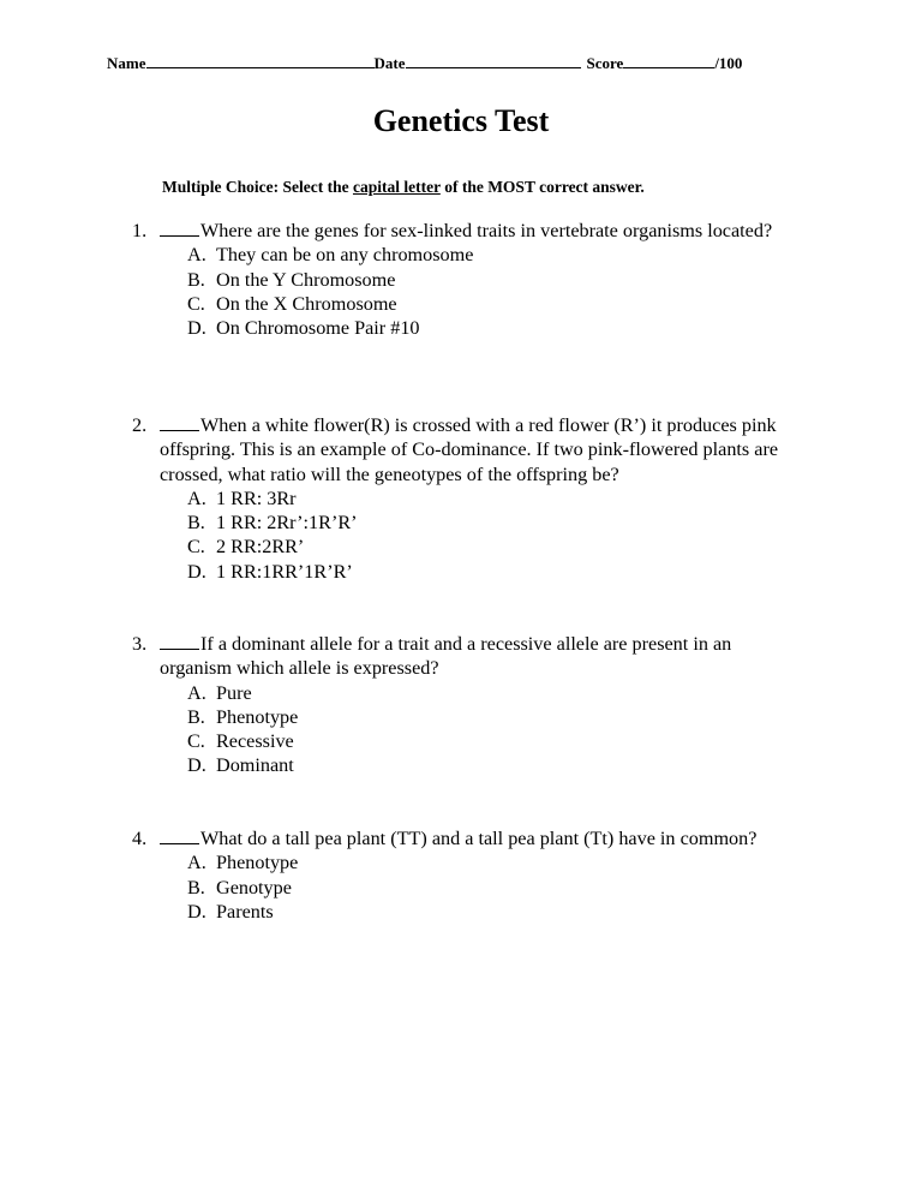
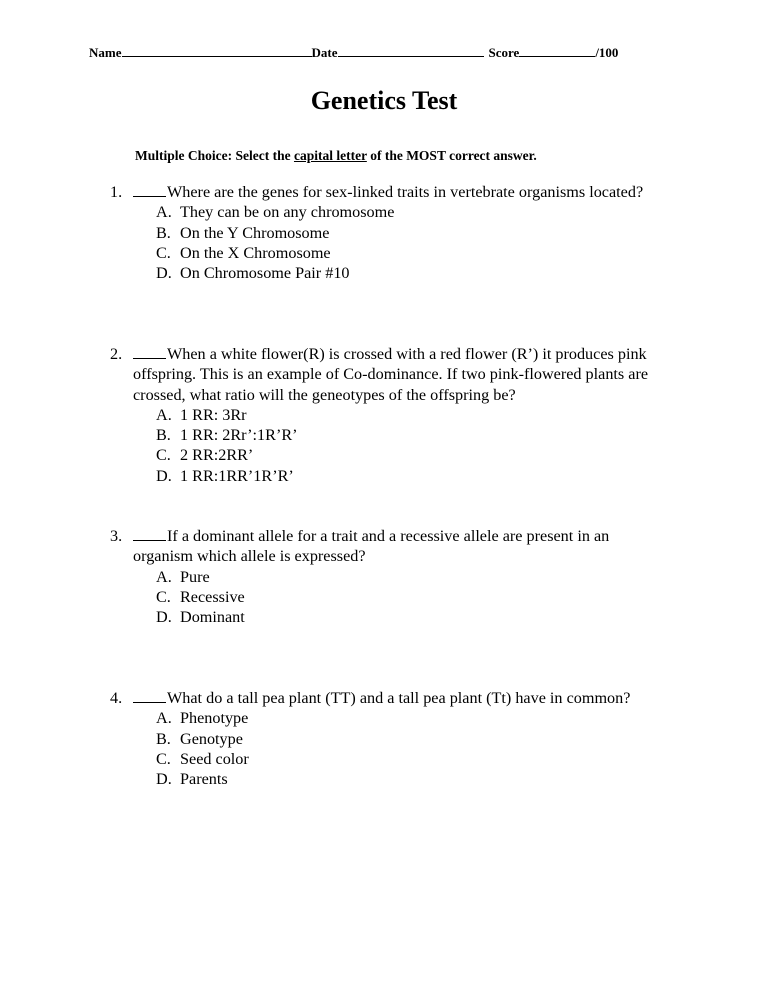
  Name
  Date
  Score
  /100
  Genetics Test
  Multiple Choice: Select the capital letter of the MOST correct answer.
  1.
  Where are the genes for sex-linked traits in vertebrate organisms located?
  A. They can be on any chromosome
  B. On the Y Chromosome
  C. On the X Chromosome
  D. On Chromosome Pair #10
  2.
  When a white flower(R) is crossed with a red flower (R’) it produces pink offspring. This is an example of Co-dominance. If two pink-flowered plants are crossed, what ratio will the geneotypes of the offspring be?
  A. 1 RR: 3Rr
  B. 1 RR: 2Rr’:1R’R’
  C. 2 RR:2RR’
  D. 1 RR:1RR’1R’R’
  3.
  If a dominant allele for a trait and a recessive allele are present in an organism which allele is expressed?
  A. Pure
- B. Phenotype
  C. Recessive
  D. Dominant
  4.
  What do a tall pea plant (TT) and a tall pea plant (Tt) have in common?
  A. Phenotype
  B. Genotype
+ C. Seed color
  D. Parents
